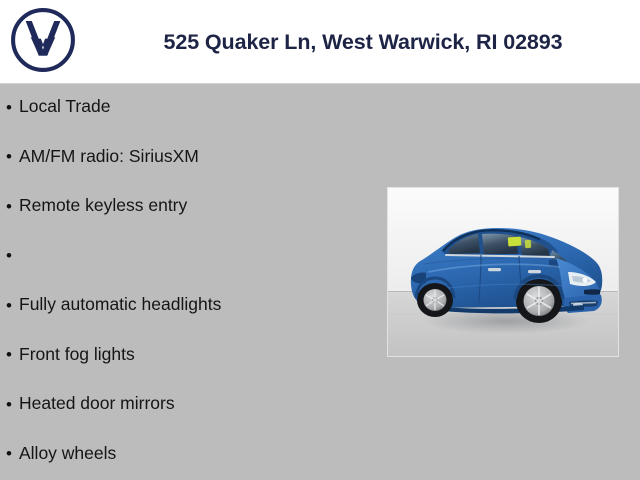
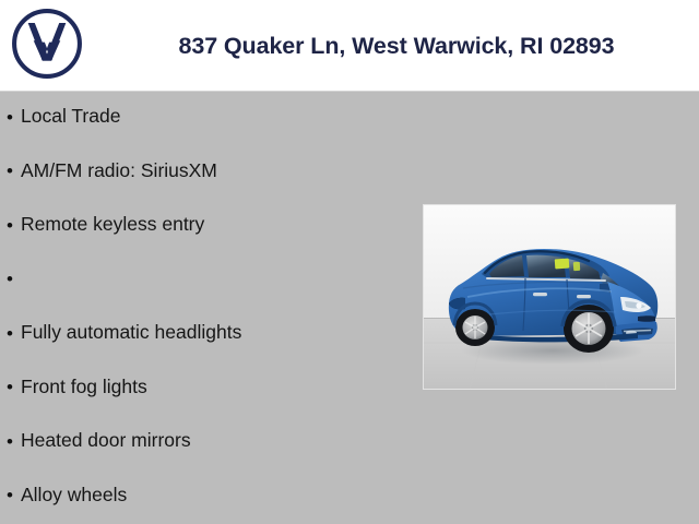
- 525 Quaker Ln, West Warwick, RI 02893
+ 837 Quaker Ln, West Warwick, RI 02893
  •
  Local Trade
  •
  AM/FM radio: SiriusXM
  •
  Remote keyless entry
  •
  •
  Fully automatic headlights
  •
  Front fog lights
  •
  Heated door mirrors
  •
  Alloy wheels
